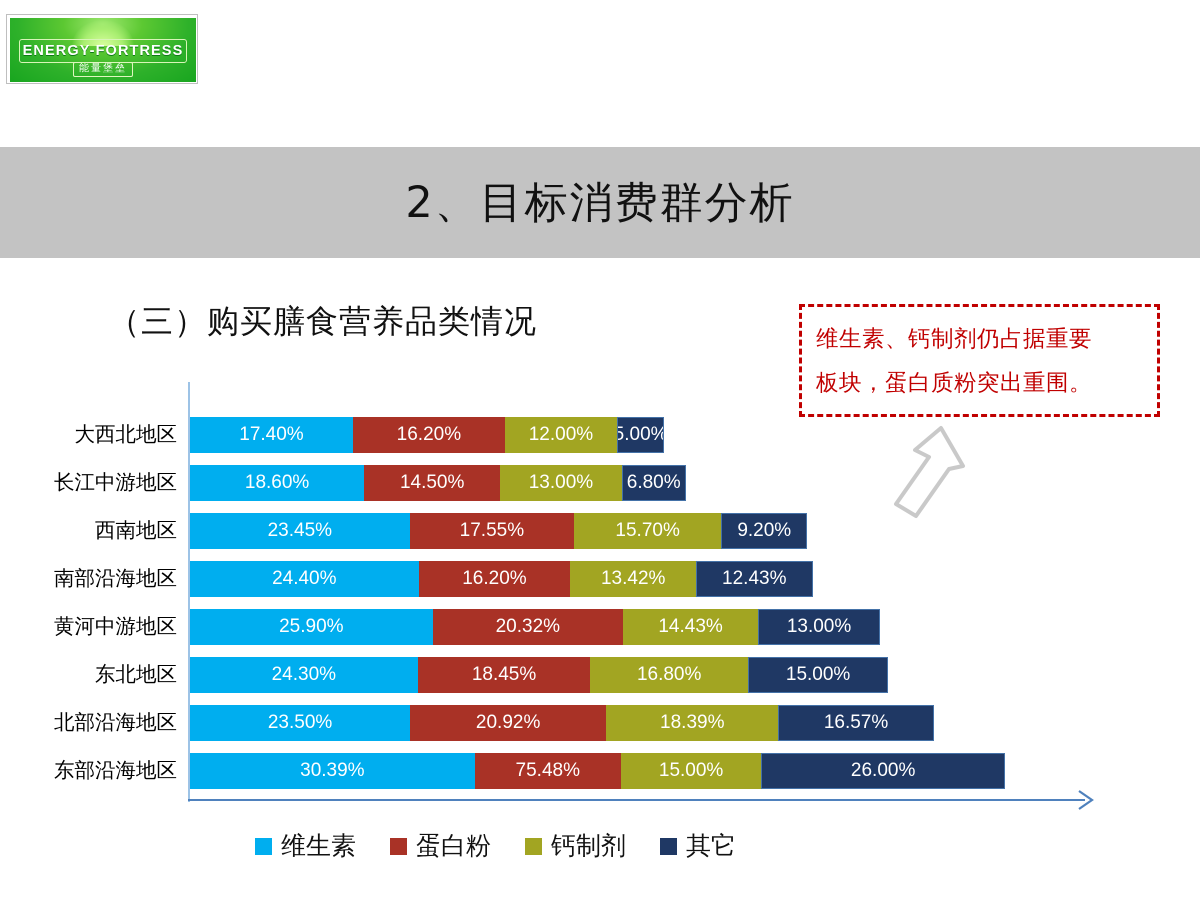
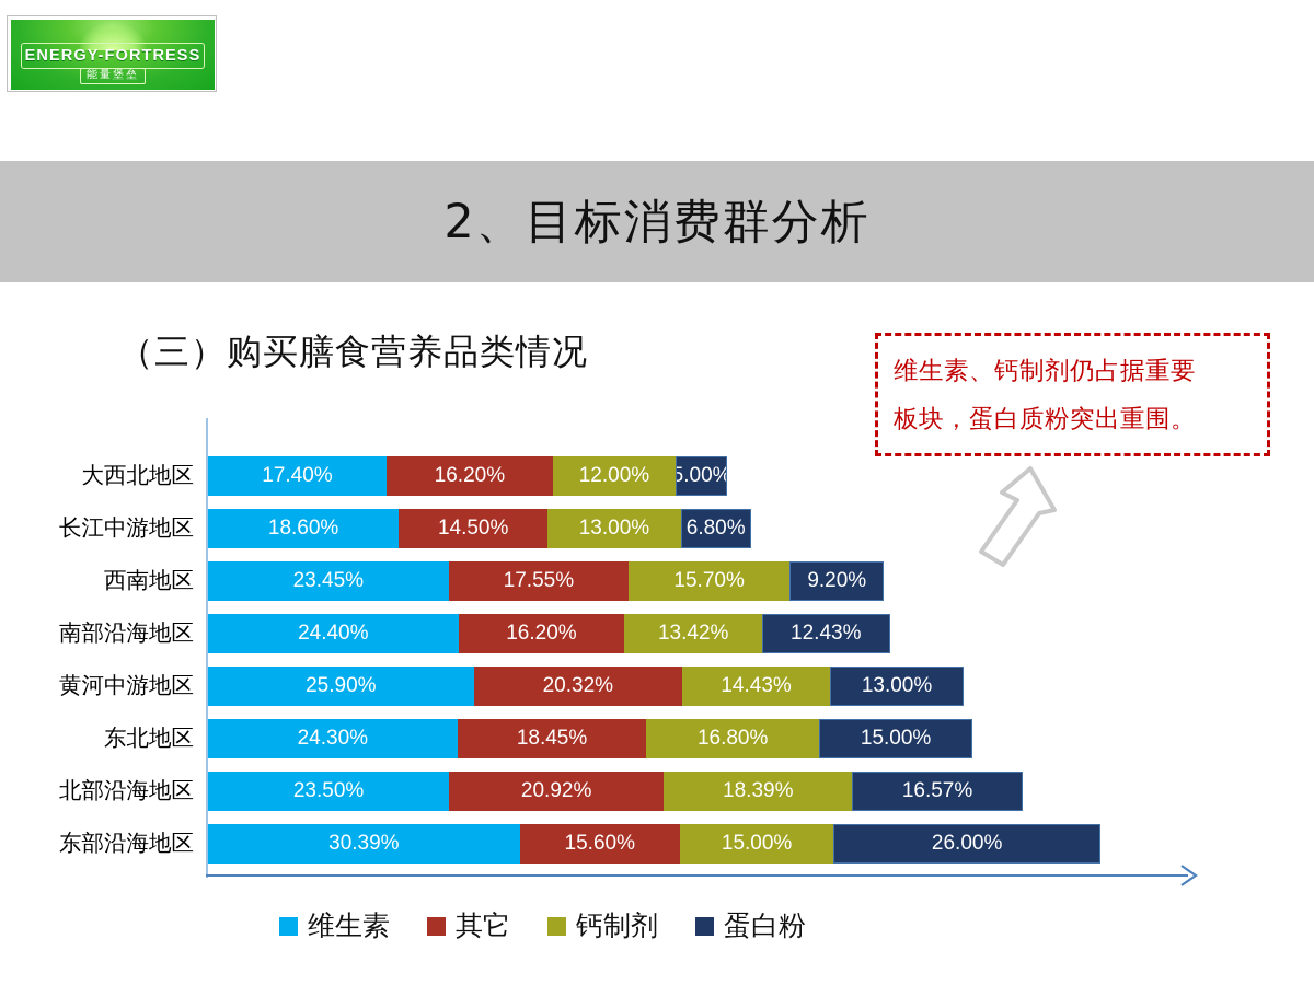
  ENERGY-FORTRESS
  能量堡垒
  2、目标消费群分析
  （三）购买膳食营养品类情况
  维生素、钙制剂仍占据重要
  板块，蛋白质粉突出重围。
  大西北地区
  17.40%
  16.20%
  12.00%
  5.00%
  长江中游地区
  18.60%
  14.50%
  13.00%
  6.80%
  西南地区
  23.45%
  17.55%
  15.70%
  9.20%
  南部沿海地区
  24.40%
  16.20%
  13.42%
  12.43%
  黄河中游地区
  25.90%
  20.32%
  14.43%
  13.00%
  东北地区
  24.30%
  18.45%
  16.80%
  15.00%
  北部沿海地区
  23.50%
  20.92%
  18.39%
  16.57%
  东部沿海地区
  30.39%
- 75.48%
+ 15.60%
  15.00%
  26.00%
  维生素
- 蛋白粉
+ 其它
  钙制剂
- 其它
+ 蛋白粉
